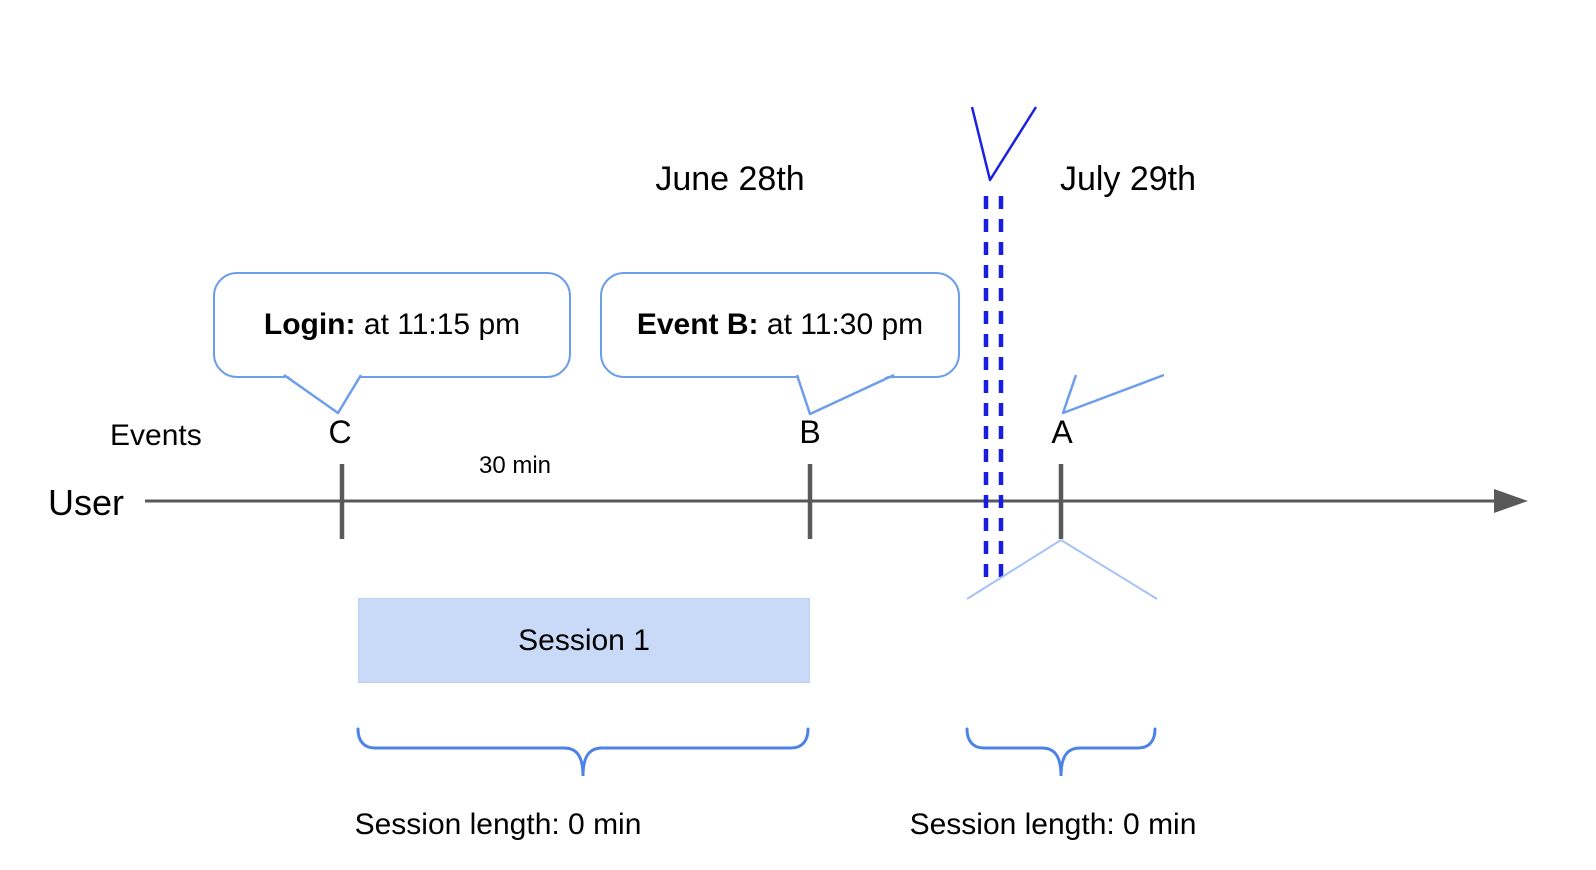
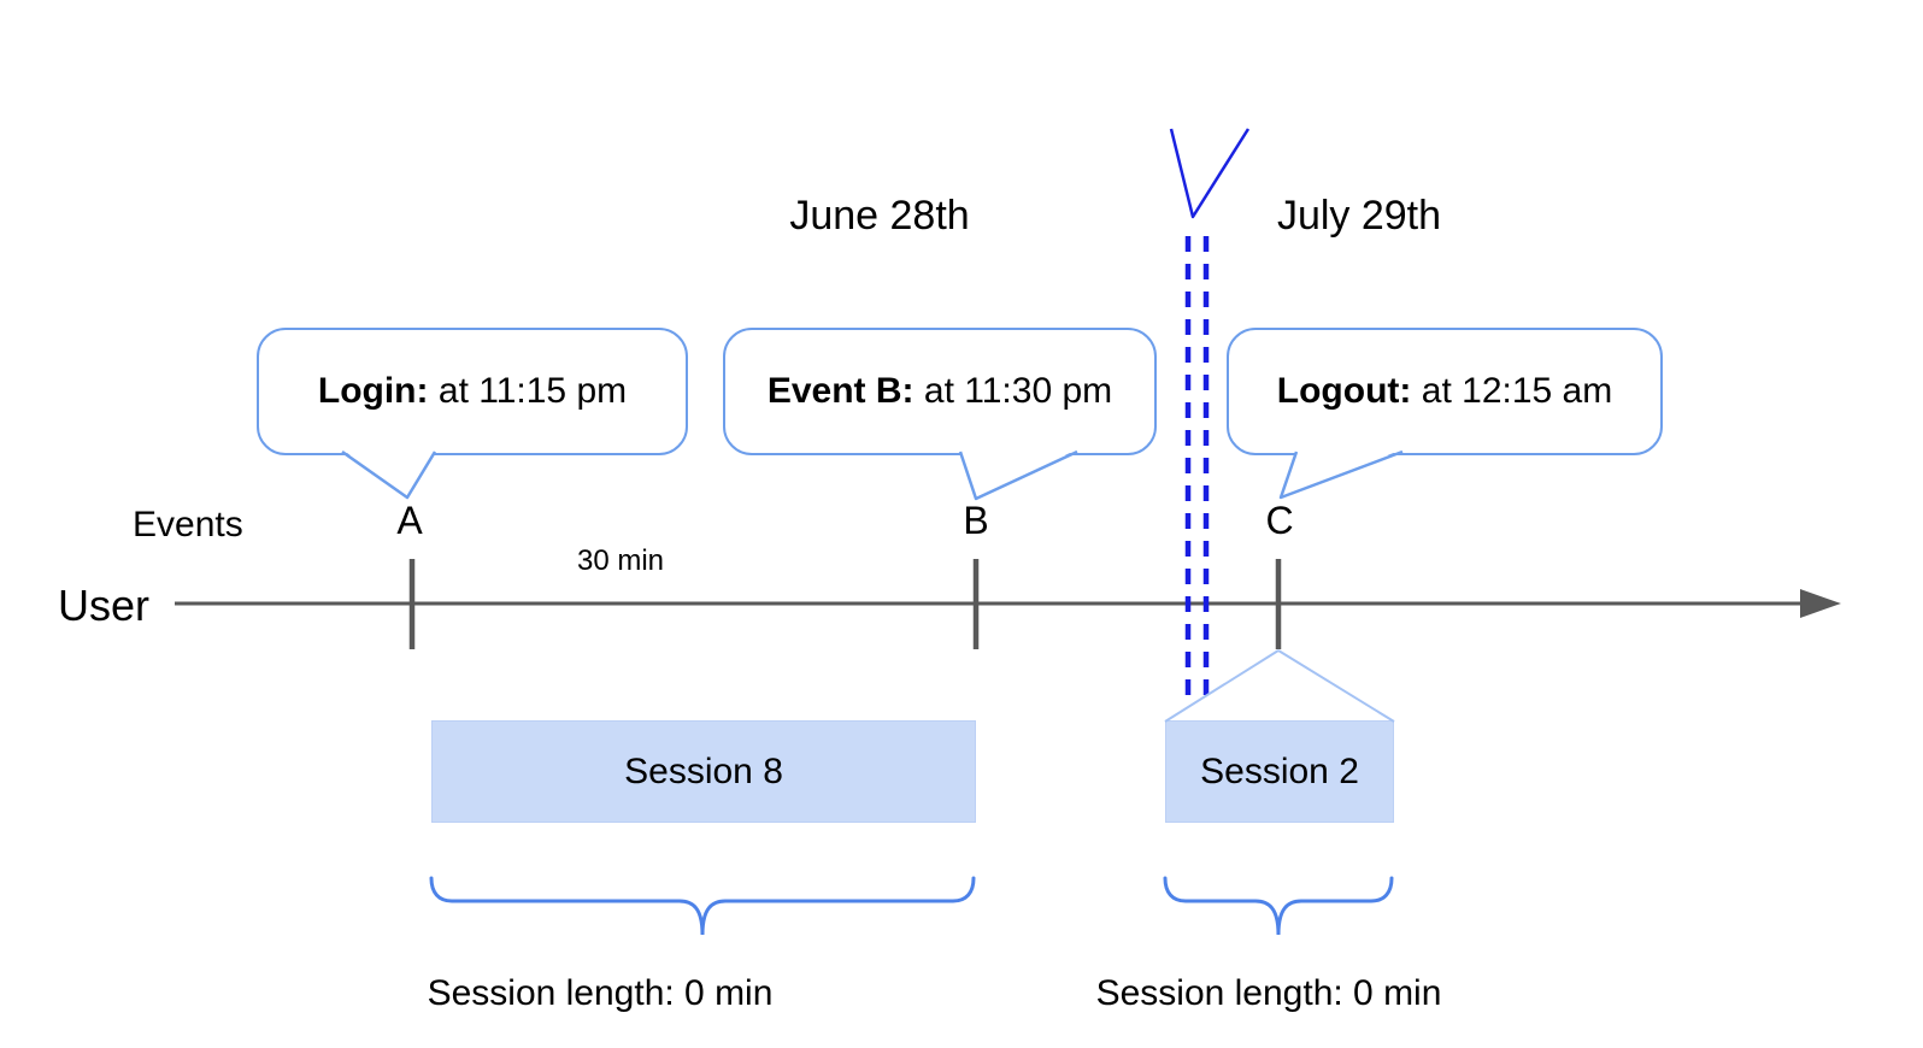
  June 28th
  July 29th
  Login:
  at 11:15 pm
  Event B:
  at 11:30 pm
+ Logout:
+ at 12:15 am
  Events
  User
  30 min
- C
+ A
  B
- A
+ C
- Session 1
+ Session 8
+ Session 2
  Session length: 0 min
  Session length: 0 min
